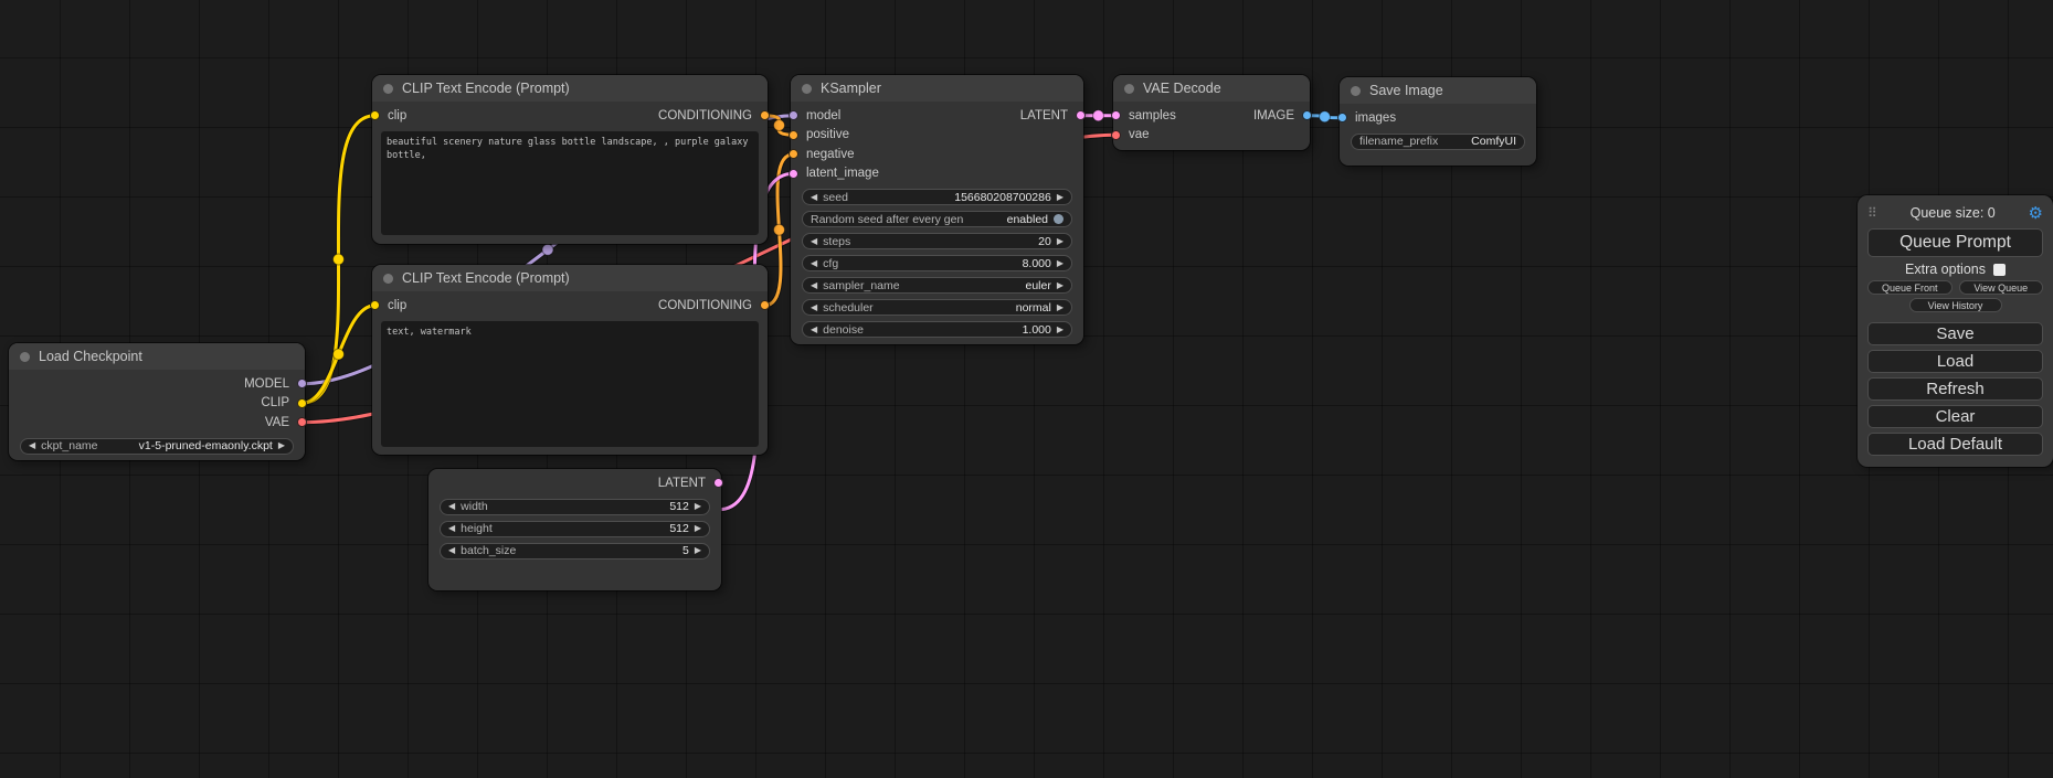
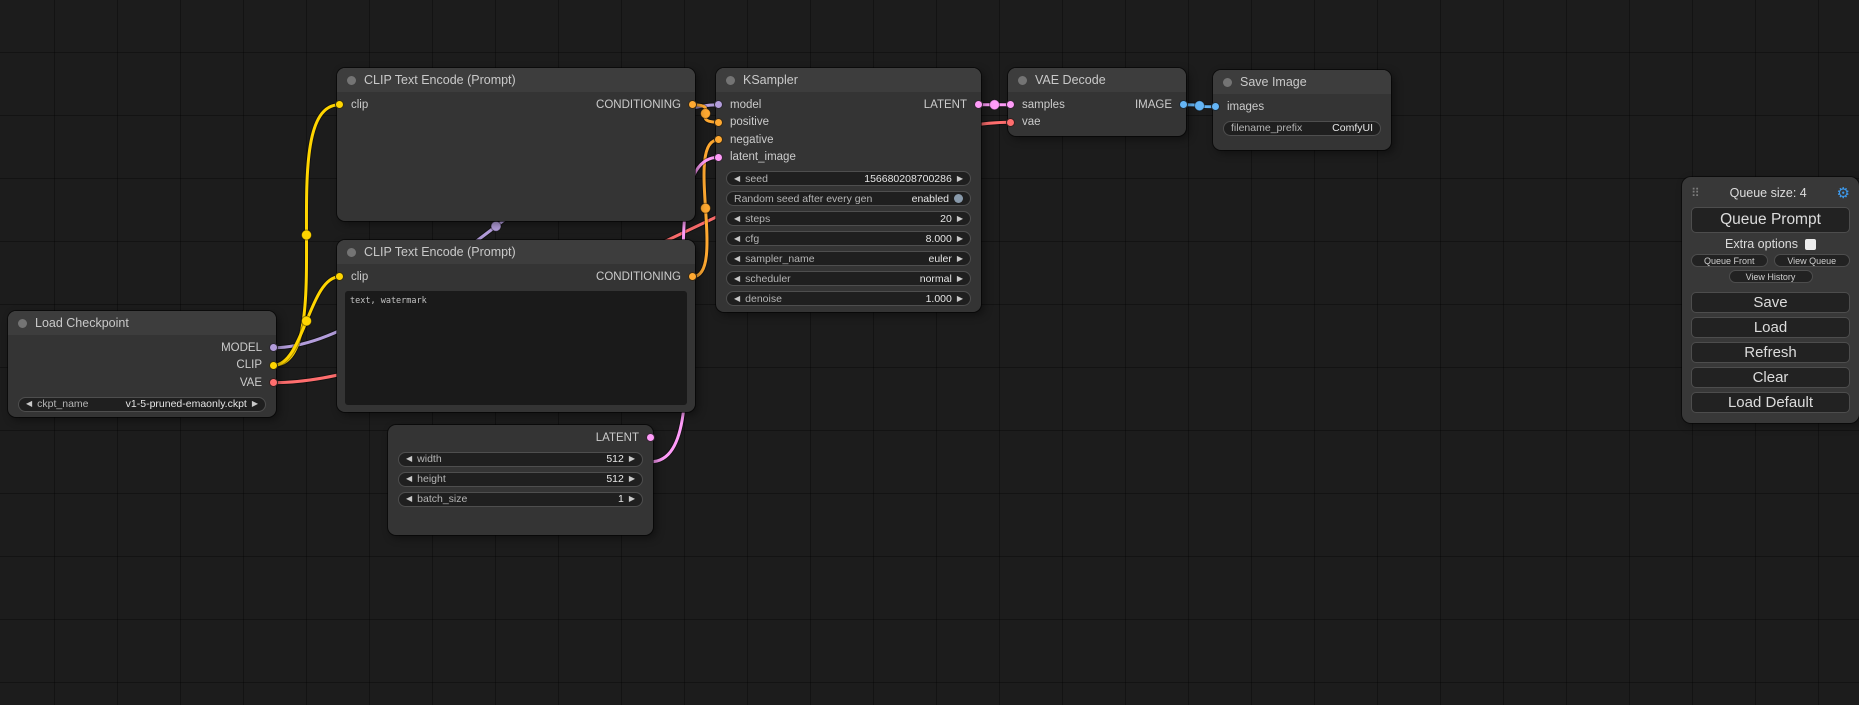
  Load Checkpoint
  MODEL
  CLIP
  VAE
  ◀
  ckpt_name
  v1-5-pruned-emaonly.ckpt
  ▶
  CLIP Text Encode (Prompt)
  clip
  CONDITIONING
- beautiful scenery nature glass bottle landscape, , purple galaxy bottle,
  CLIP Text Encode (Prompt)
  clip
  CONDITIONING
  text, watermark
  LATENT
  ◀
  width
  512
  ▶
  ◀
  height
  512
  ▶
  ◀
  batch_size
- 5
+ 1
  ▶
  KSampler
  model
  LATENT
  positive
  negative
  latent_image
  ◀
  seed
  156680208700286
  ▶
  Random seed after every gen
  enabled
  ◀
  steps
  20
  ▶
  ◀
  cfg
  8.000
  ▶
  ◀
  sampler_name
  euler
  ▶
  ◀
  scheduler
  normal
  ▶
  ◀
  denoise
  1.000
  ▶
  VAE Decode
  samples
  IMAGE
  vae
  Save Image
  images
  filename_prefix
  ComfyUI
  ⠿
- Queue size: 0
+ Queue size: 4
  ⚙
  Queue Prompt
  Extra options
  Queue Front
  View Queue
  View History
  Save
  Load
  Refresh
  Clear
  Load Default
